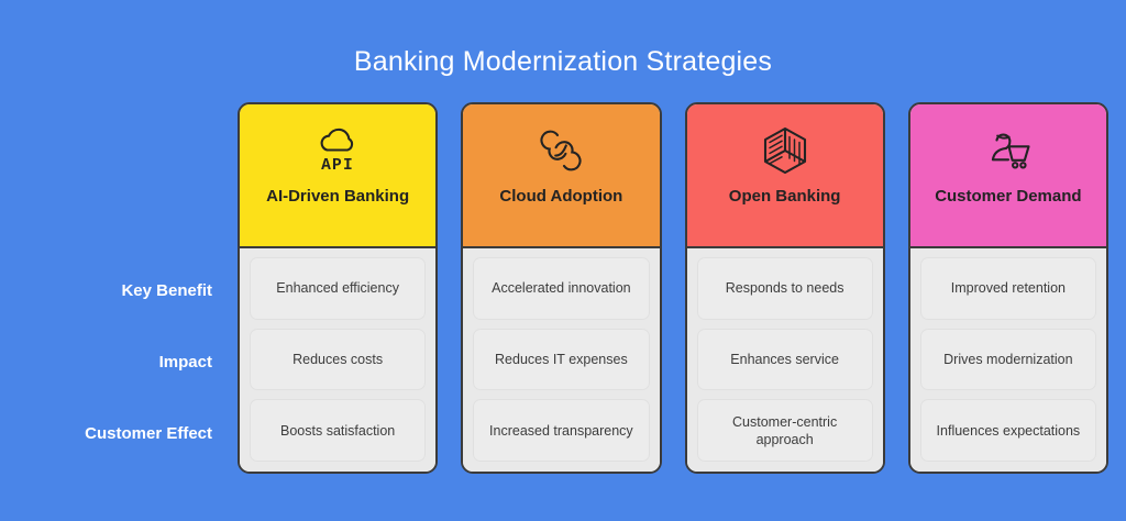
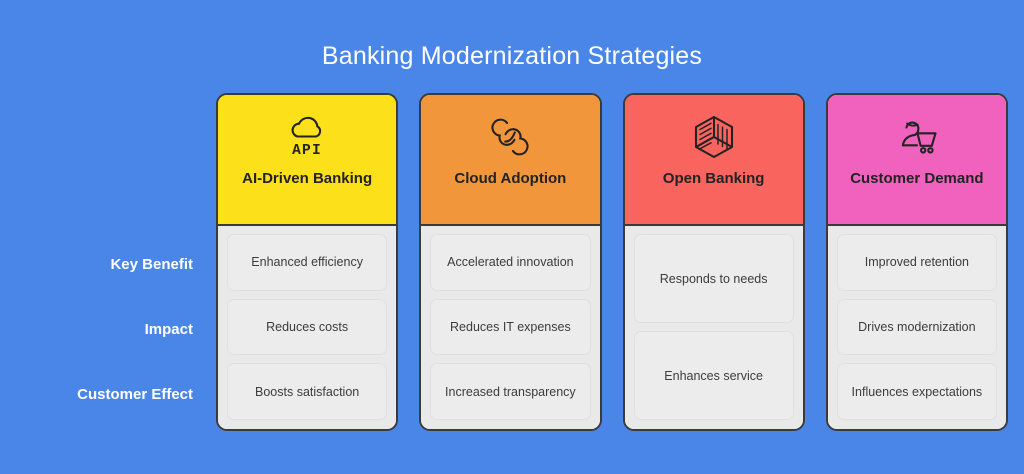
  Banking Modernization Strategies
  Key Benefit
  Impact
  Customer Effect
  API
  AI-Driven Banking
  Enhanced efficiency
  Reduces costs
  Boosts satisfaction
  Cloud Adoption
  Accelerated innovation
  Reduces IT expenses
  Increased transparency
  Open Banking
  Responds to needs
  Enhances service
- Customer-centric approach
  Customer Demand
  Improved retention
  Drives modernization
  Influences expectations
